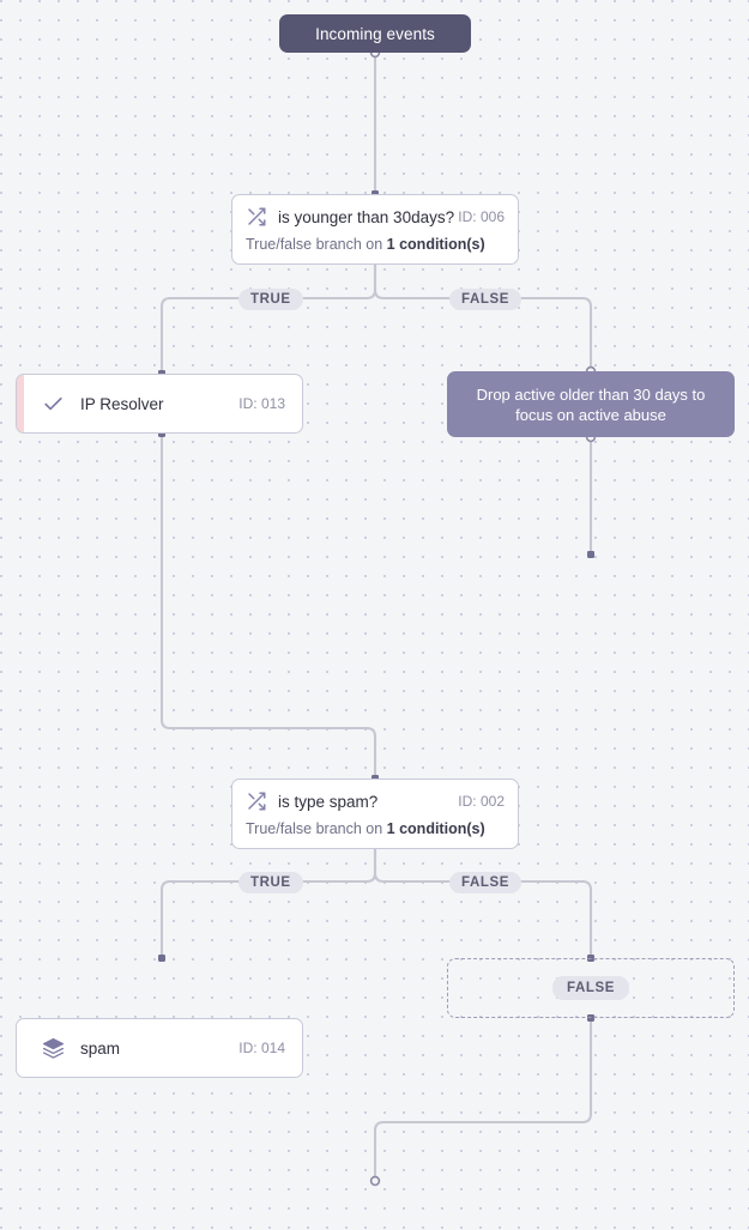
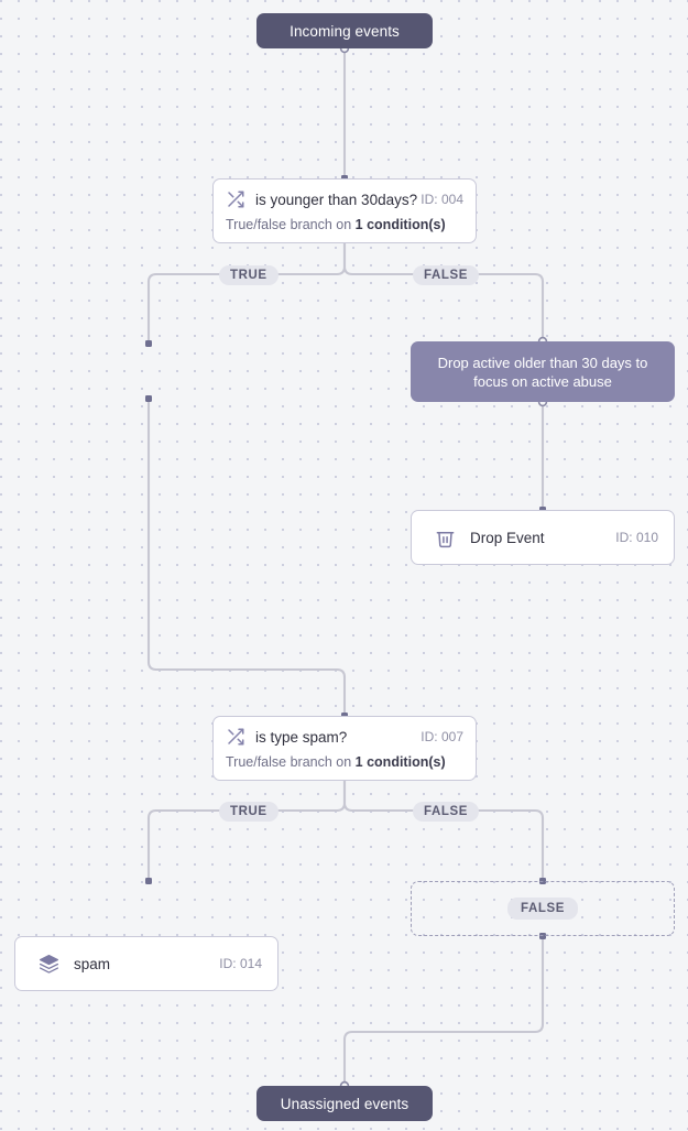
  Incoming events
  is younger than 30days?
- ID: 006
+ ID: 004
  True/false branch on 1 condition(s)
  TRUE
  FALSE
- IP Resolver
- ID: 013
  Drop active older than 30 days to focus on active abuse
+ Drop Event
+ ID: 010
  is type spam?
- ID: 002
+ ID: 007
  True/false branch on 1 condition(s)
  TRUE
  FALSE
  spam
  ID: 014
  FALSE
+ Unassigned events
